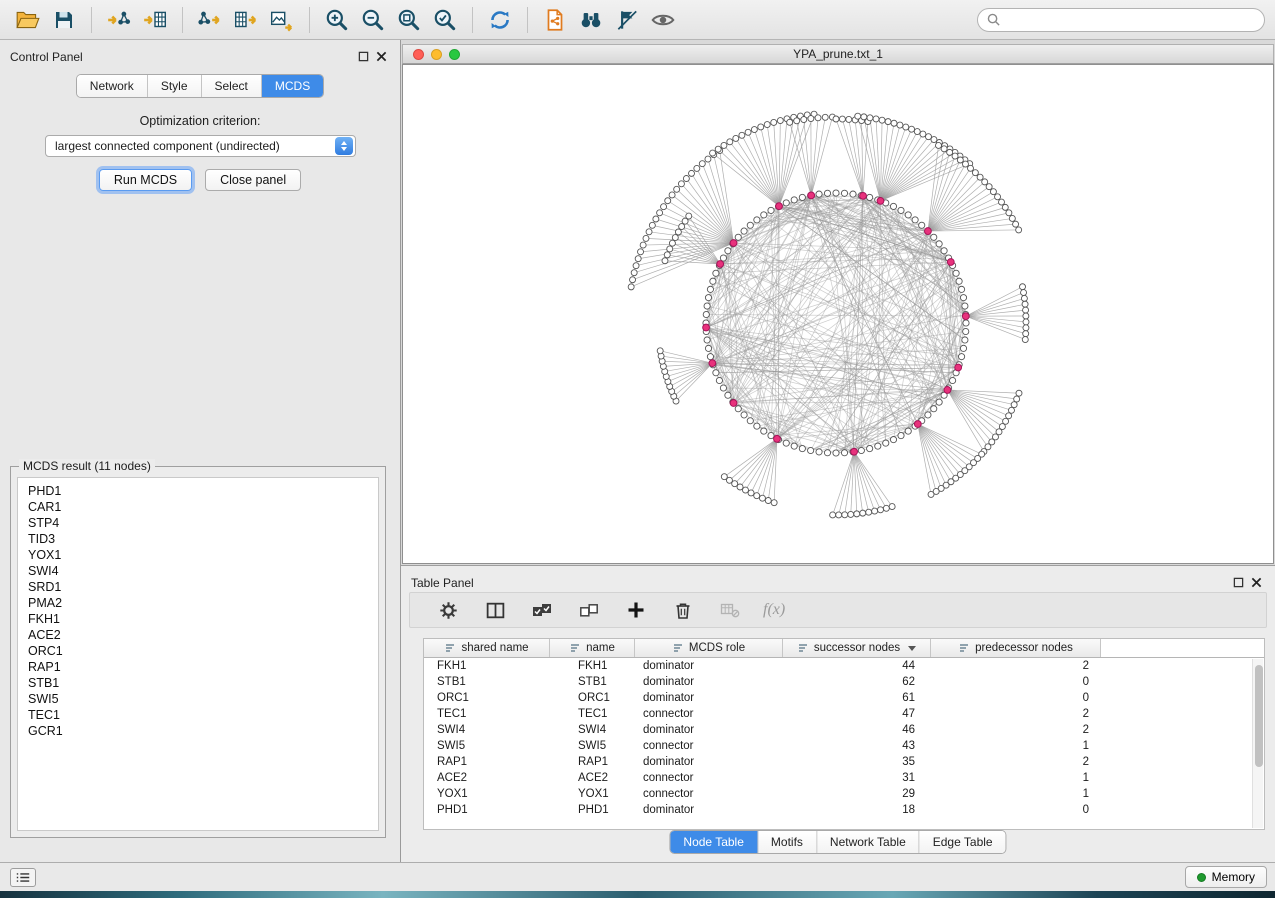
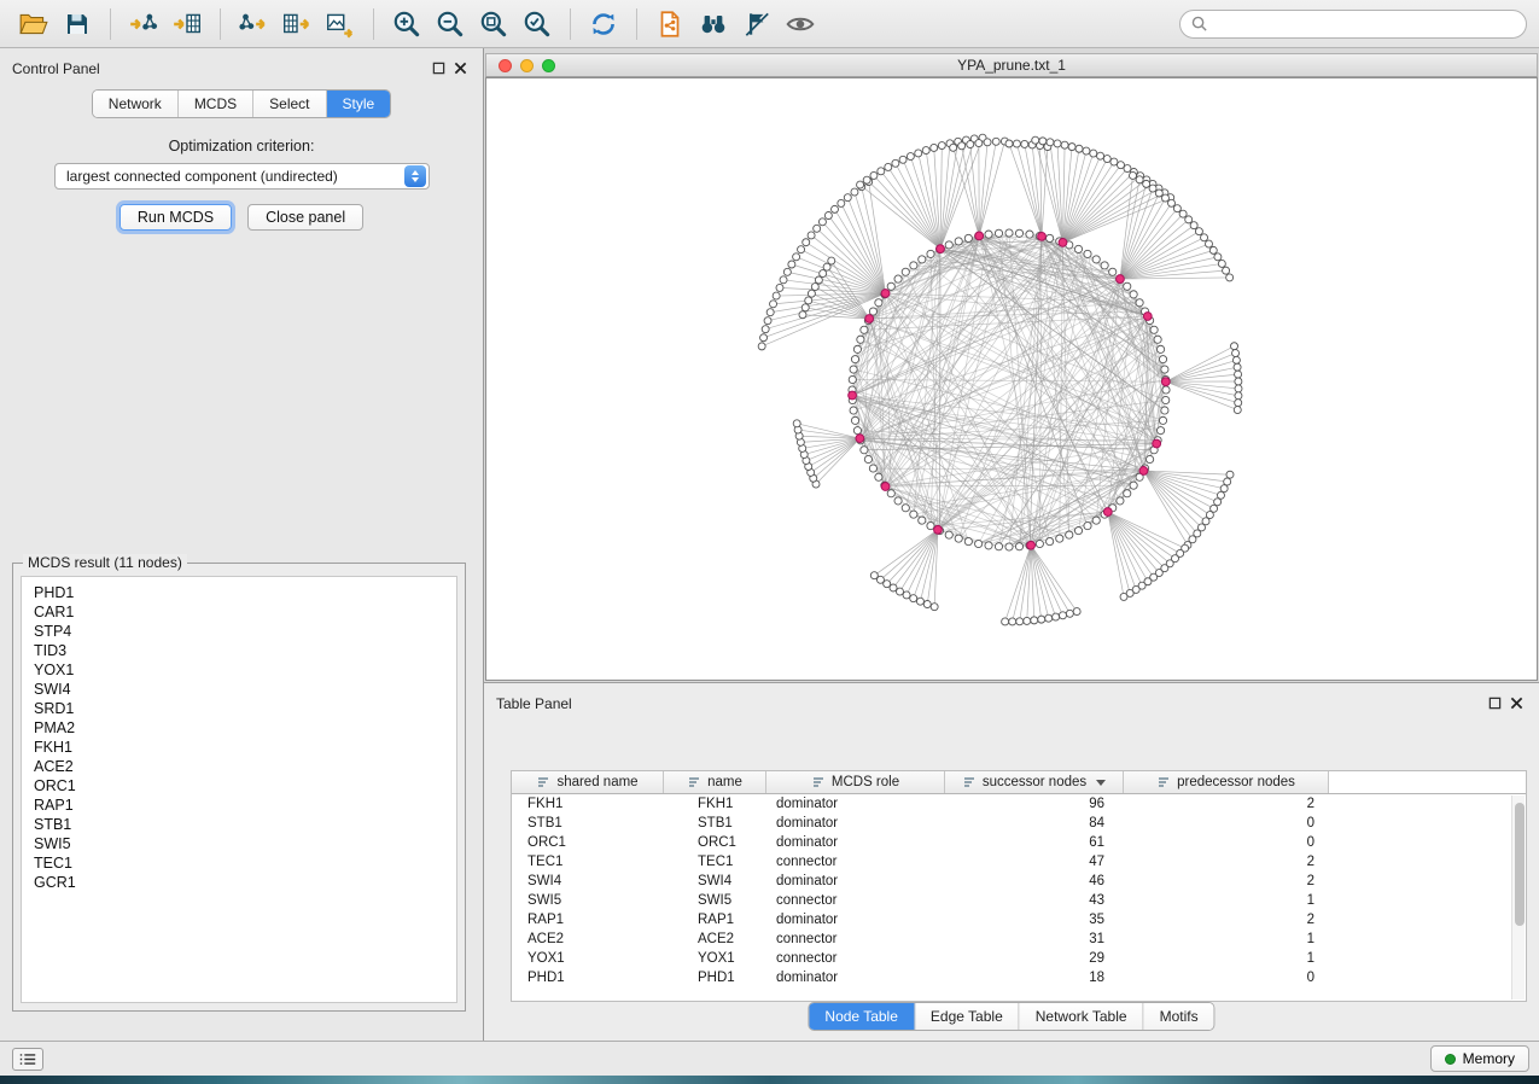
  Control Panel
  Network
- Style
+ MCDS
  Select
- MCDS
+ Style
  Optimization criterion:
  largest connected component (undirected)
  Run MCDS
  Close panel
  MCDS result (11 nodes)
  PHD1
  CAR1
  STP4
  TID3
  YOX1
  SWI4
  SRD1
  PMA2
  FKH1
  ACE2
  ORC1
  RAP1
  STB1
  SWI5
  TEC1
  GCR1
  YPA_prune.txt_1
  Table Panel
- f(x)
  shared name
  name
  MCDS role
  successor nodes
  predecessor nodes
  FKH1
  FKH1
  dominator
- 44
+ 96
  2
  STB1
  STB1
  dominator
- 62
+ 84
  0
  ORC1
  ORC1
  dominator
  61
  0
  TEC1
  TEC1
  connector
  47
  2
  SWI4
  SWI4
  dominator
  46
  2
  SWI5
  SWI5
  connector
  43
  1
  RAP1
  RAP1
  dominator
  35
  2
  ACE2
  ACE2
  connector
  31
  1
  YOX1
  YOX1
  connector
  29
  1
  PHD1
  PHD1
  dominator
  18
  0
  Node Table
- Motifs
+ Edge Table
  Network Table
- Edge Table
+ Motifs
  Memory
